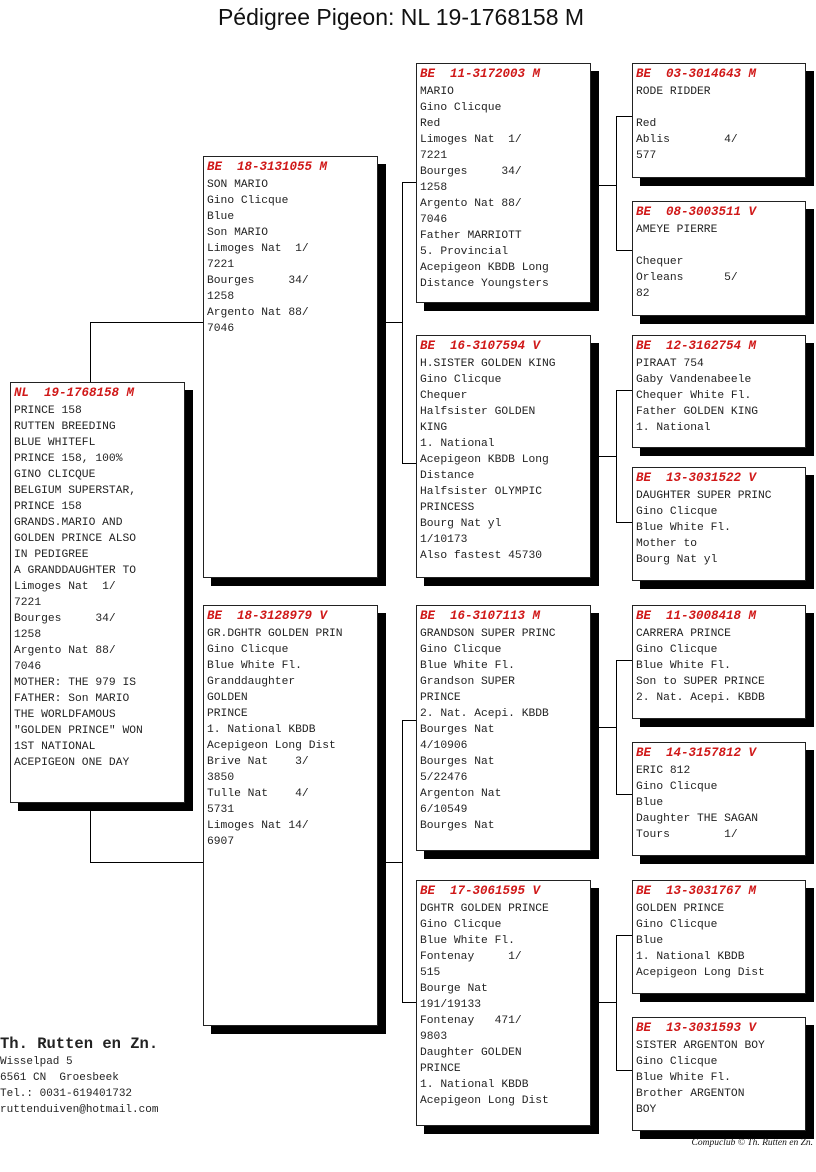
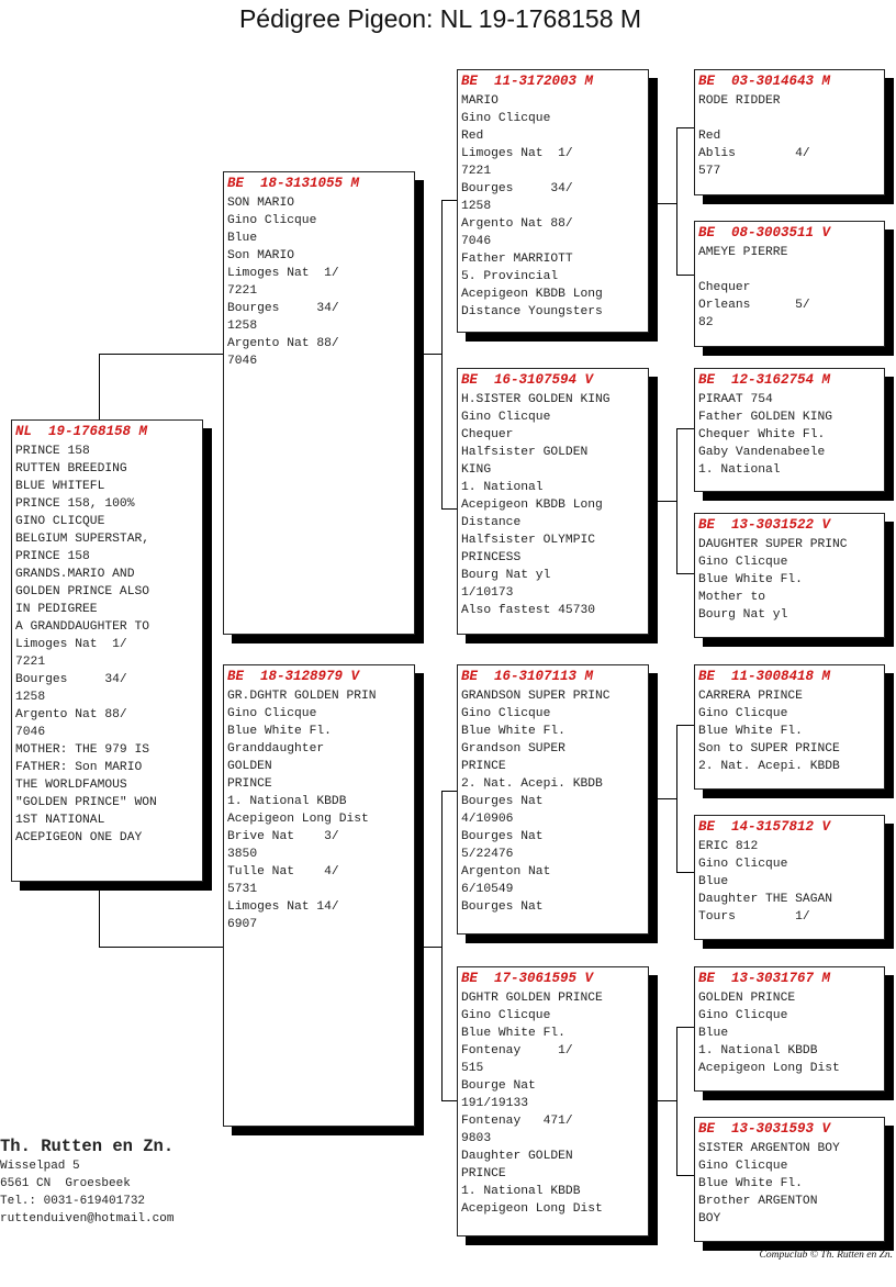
  Pédigree Pigeon: NL 19-1768158 M
  NL 19-1768158 M
  PRINCE 158
  RUTTEN BREEDING
  BLUE WHITEFL
  PRINCE 158, 100%
  GINO CLICQUE
  BELGIUM SUPERSTAR,
  PRINCE 158
  GRANDS.MARIO AND
  GOLDEN PRINCE ALSO
  IN PEDIGREE
  A GRANDDAUGHTER TO
  Limoges Nat 1/
  7221
  Bourges 34/
  1258
  Argento Nat 88/
  7046
  MOTHER: THE 979 IS
  FATHER: Son MARIO
  THE WORLDFAMOUS
  "GOLDEN PRINCE" WON
  1ST NATIONAL
  ACEPIGEON ONE DAY
  BE 18-3131055 M
  SON MARIO
  Gino Clicque
  Blue
  Son MARIO
  Limoges Nat 1/
  7221
  Bourges 34/
  1258
  Argento Nat 88/
  7046
  BE 18-3128979 V
  GR.DGHTR GOLDEN PRIN
  Gino Clicque
  Blue White Fl.
  Granddaughter
  GOLDEN
  PRINCE
  1. National KBDB
  Acepigeon Long Dist
  Brive Nat 3/
  3850
  Tulle Nat 4/
  5731
  Limoges Nat 14/
  6907
  BE 11-3172003 M
  MARIO
  Gino Clicque
  Red
  Limoges Nat 1/
  7221
  Bourges 34/
  1258
  Argento Nat 88/
  7046
  Father MARRIOTT
  5. Provincial
  Acepigeon KBDB Long
  Distance Youngsters
  BE 16-3107594 V
  H.SISTER GOLDEN KING
  Gino Clicque
  Chequer
  Halfsister GOLDEN
  KING
  1. National
  Acepigeon KBDB Long
  Distance
  Halfsister OLYMPIC
  PRINCESS
  Bourg Nat yl
  1/10173
  Also fastest 45730
  BE 16-3107113 M
  GRANDSON SUPER PRINC
  Gino Clicque
  Blue White Fl.
  Grandson SUPER
  PRINCE
  2. Nat. Acepi. KBDB
  Bourges Nat
  4/10906
  Bourges Nat
  5/22476
  Argenton Nat
  6/10549
  Bourges Nat
  BE 17-3061595 V
  DGHTR GOLDEN PRINCE
  Gino Clicque
  Blue White Fl.
  Fontenay 1/
  515
  Bourge Nat
  191/19133
  Fontenay 471/
  9803
  Daughter GOLDEN
  PRINCE
  1. National KBDB
  Acepigeon Long Dist
  BE 03-3014643 M
  RODE RIDDER
  Red
  Ablis 4/
  577
  BE 08-3003511 V
  AMEYE PIERRE
  Chequer
  Orleans 5/
  82
  BE 12-3162754 M
  PIRAAT 754
- Gaby Vandenabeele
+ Father GOLDEN KING
  Chequer White Fl.
- Father GOLDEN KING
+ Gaby Vandenabeele
  1. National
  BE 13-3031522 V
  DAUGHTER SUPER PRINC
  Gino Clicque
  Blue White Fl.
  Mother to
  Bourg Nat yl
  BE 11-3008418 M
  CARRERA PRINCE
  Gino Clicque
  Blue White Fl.
  Son to SUPER PRINCE
  2. Nat. Acepi. KBDB
  BE 14-3157812 V
  ERIC 812
  Gino Clicque
  Blue
  Daughter THE SAGAN
  Tours 1/
  BE 13-3031767 M
  GOLDEN PRINCE
  Gino Clicque
  Blue
  1. National KBDB
  Acepigeon Long Dist
  BE 13-3031593 V
  SISTER ARGENTON BOY
  Gino Clicque
  Blue White Fl.
  Brother ARGENTON
  BOY
  Th. Rutten en Zn.
  Wisselpad 5
  6561 CN Groesbeek
  Tel.: 0031-619401732
  ruttenduiven@hotmail.com
  Compuclub © Th. Rutten en Zn.
